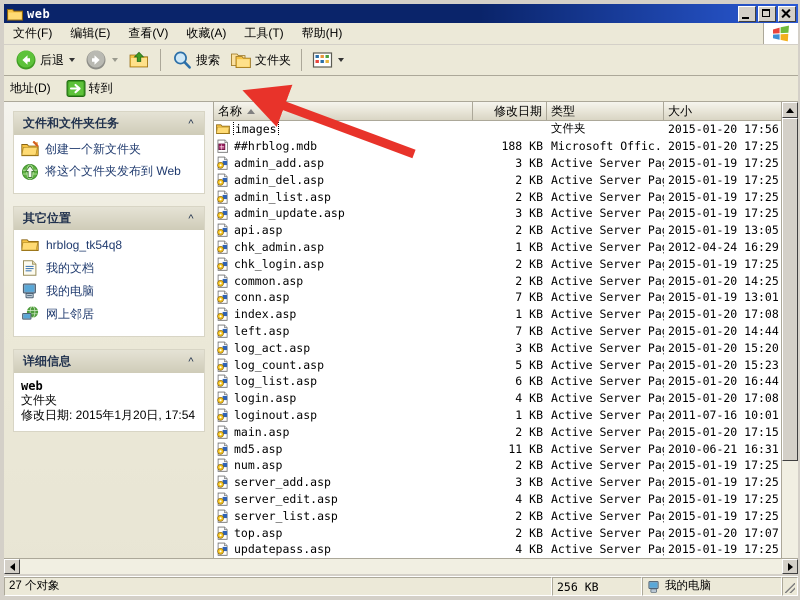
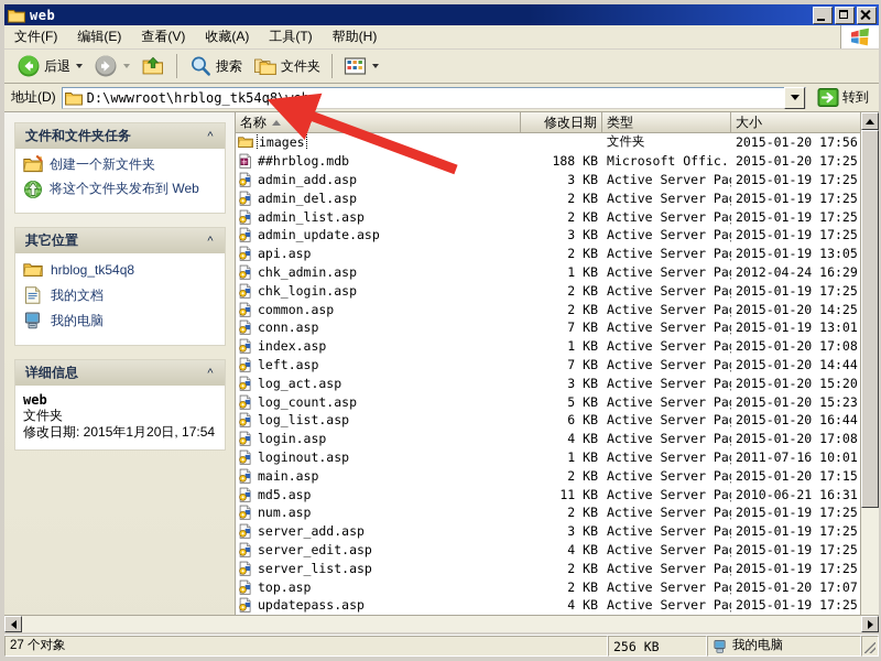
  web
  文件(F)
  编辑(E)
  查看(V)
  收藏(A)
  工具(T)
  帮助(H)
  后退
  搜索
  文件夹
  地址(D)
+ D:\wwwroot\hrblog_tk54q8\web
  转到
  文件和文件夹任务
  ^
  创建一个新文件夹
  将这个文件夹发布到 Web
  其它位置
  ^
  hrblog_tk54q8
  我的文档
  我的电脑
- 网上邻居
  详细信息
  ^
  web
  文件夹
  修改日期: 2015年1月20日, 17:54
  名称
  修改日期
  类型
  大小
  images
  文件夹
  2015-01-20 17:56
  ##hrblog.mdb
  188 KB
  Microsoft Offic.
  2015-01-20 17:25
  admin_add.asp
  3 KB
  Active Server Pa
  2015-01-19 17:25
  admin_del.asp
  2 KB
  Active Server Pa
  2015-01-19 17:25
  admin_list.asp
  2 KB
  Active Server Pa
  2015-01-19 17:25
  admin_update.asp
  3 KB
  Active Server Pa
  2015-01-19 17:25
  api.asp
  2 KB
  Active Server Pa
  2015-01-19 13:05
  chk_admin.asp
  1 KB
  Active Server Pa
  2012-04-24 16:29
  chk_login.asp
  2 KB
  Active Server Pa
  2015-01-19 17:25
  common.asp
  2 KB
  Active Server Pa
  2015-01-20 14:25
  conn.asp
  7 KB
  Active Server Pa
  2015-01-19 13:01
  index.asp
  1 KB
  Active Server Pa
  2015-01-20 17:08
  left.asp
  7 KB
  Active Server Pa
  2015-01-20 14:44
  log_act.asp
  3 KB
  Active Server Pa
  2015-01-20 15:20
  log_count.asp
  5 KB
  Active Server Pa
  2015-01-20 15:23
  log_list.asp
  6 KB
  Active Server Pa
  2015-01-20 16:44
  login.asp
  4 KB
  Active Server Pa
  2015-01-20 17:08
  loginout.asp
  1 KB
  Active Server Pa
  2011-07-16 10:01
  main.asp
  2 KB
  Active Server Pa
  2015-01-20 17:15
  md5.asp
  11 KB
  Active Server Pa
  2010-06-21 16:31
  num.asp
  2 KB
  Active Server Pa
  2015-01-19 17:25
  server_add.asp
  3 KB
  Active Server Pa
  2015-01-19 17:25
  server_edit.asp
  4 KB
  Active Server Pa
  2015-01-19 17:25
  server_list.asp
  2 KB
  Active Server Pa
  2015-01-19 17:25
  top.asp
  2 KB
  Active Server Pa
  2015-01-20 17:07
  updatepass.asp
  4 KB
  Active Server Pa
  2015-01-19 17:25
  27 个对象
  256 KB
  我的电脑
